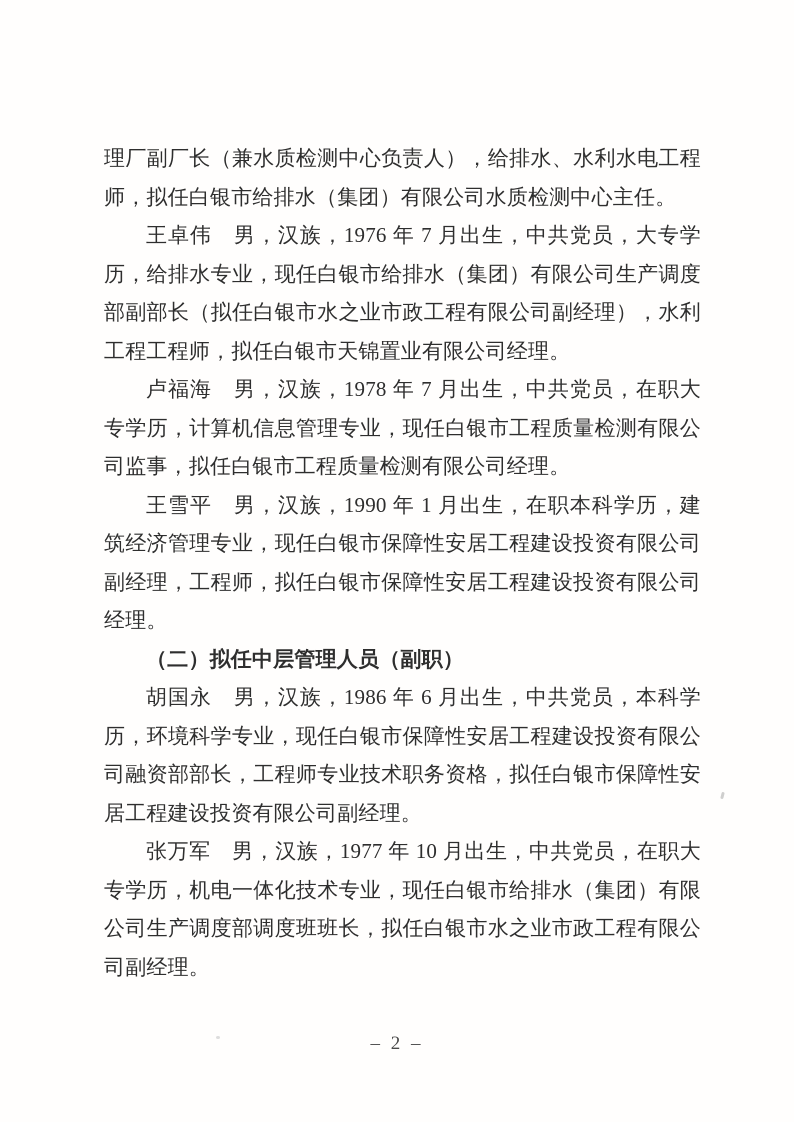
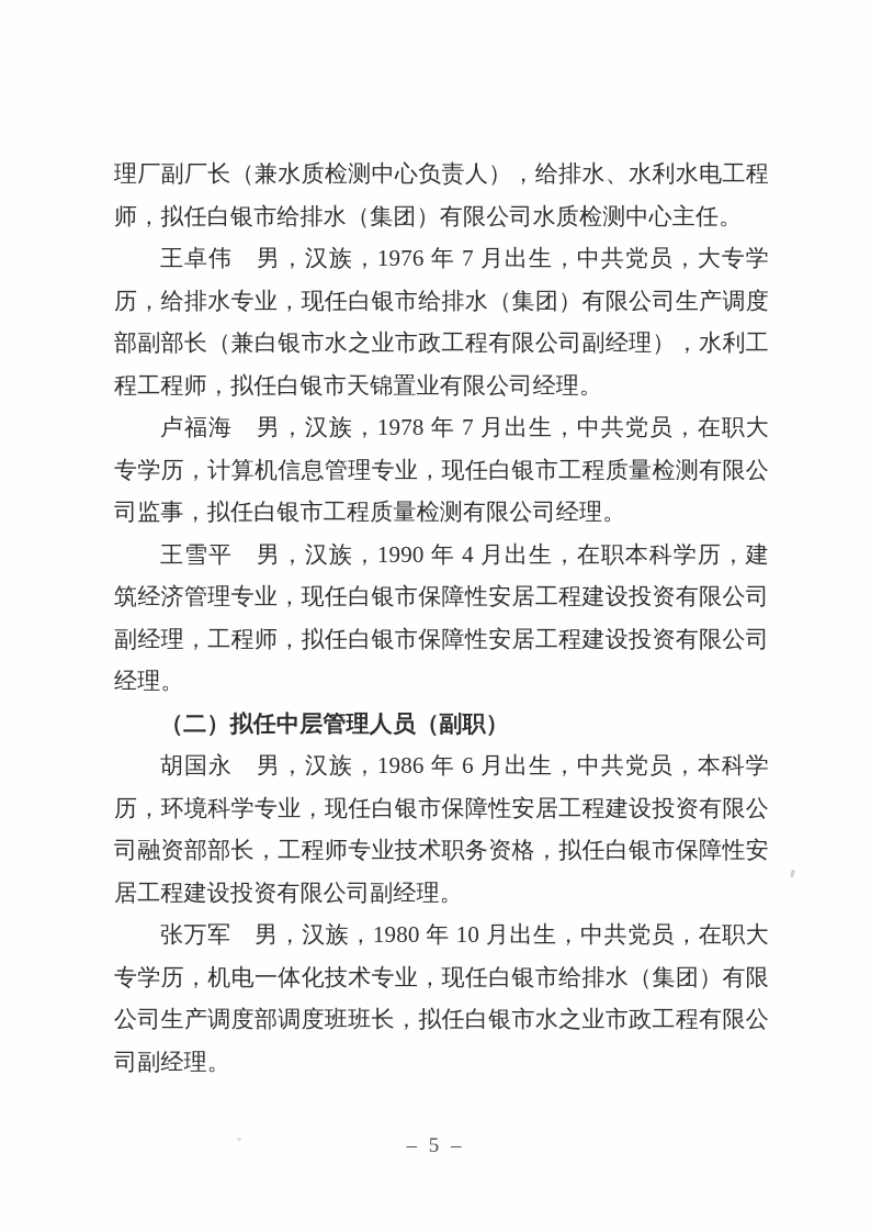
  理厂副厂长（兼水质检测中心负责人），给排水、水利水电工程师，拟任白银市给排水（集团）有限公司水质检测中心主任。
- 王卓伟 男，汉族，1976 年 7 月出生，中共党员，大专学历，给排水专业，现任白银市给排水（集团）有限公司生产调度部副部长（拟任白银市水之业市政工程有限公司副经理），水利工程工程师，拟任白银市天锦置业有限公司经理。
+ 王卓伟 男，汉族，1976 年 7 月出生，中共党员，大专学历，给排水专业，现任白银市给排水（集团）有限公司生产调度部副部长（兼白银市水之业市政工程有限公司副经理），水利工程工程师，拟任白银市天锦置业有限公司经理。
  卢福海 男，汉族，1978 年 7 月出生，中共党员，在职大专学历，计算机信息管理专业，现任白银市工程质量检测有限公司监事，拟任白银市工程质量检测有限公司经理。
- 王雪平 男，汉族，1990 年 1 月出生，在职本科学历，建筑经济管理专业，现任白银市保障性安居工程建设投资有限公司副经理，工程师，拟任白银市保障性安居工程建设投资有限公司经理。
+ 王雪平 男，汉族，1990 年 4 月出生，在职本科学历，建筑经济管理专业，现任白银市保障性安居工程建设投资有限公司副经理，工程师，拟任白银市保障性安居工程建设投资有限公司经理。
  （二）拟任中层管理人员（副职）
  胡国永 男，汉族，1986 年 6 月出生，中共党员，本科学历，环境科学专业，现任白银市保障性安居工程建设投资有限公司融资部部长，工程师专业技术职务资格，拟任白银市保障性安居工程建设投资有限公司副经理。
- 张万军 男，汉族，1977 年 10 月出生，中共党员，在职大专学历，机电一体化技术专业，现任白银市给排水（集团）有限公司生产调度部调度班班长，拟任白银市水之业市政工程有限公司副经理。
+ 张万军 男，汉族，1980 年 10 月出生，中共党员，在职大专学历，机电一体化技术专业，现任白银市给排水（集团）有限公司生产调度部调度班班长，拟任白银市水之业市政工程有限公司副经理。
- – 2 –
+ – 5 –
